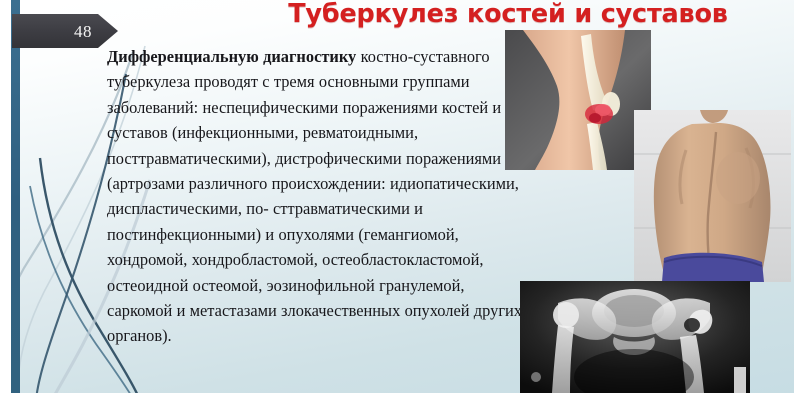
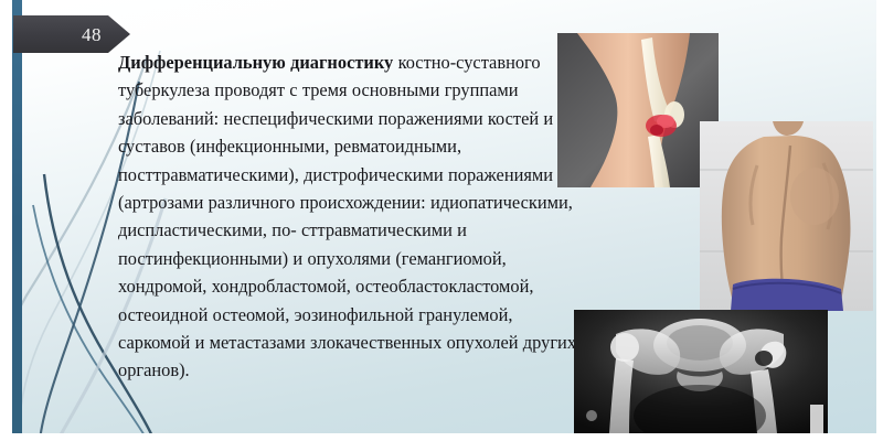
  48
- Туберкулез костей и суставов
  Дифференциальную диагностику костно-суставного туберкулеза проводят с тремя основными группами заболеваний: неспецифическими поражениями костей и суставов (инфекционными, ревматоидными, посттравматическими), дистрофическими поражениями (артрозами различного происхождении: идиопатическими, диспластическими, по- сттравматическими и постинфекционными) и опухолями (гемангиомой, хондромой, хондробластомой, остеобластокластомой, остеоидной остеомой, эозинофильной гранулемой, саркомой и метастазами злокачественных опухолей других органов).
